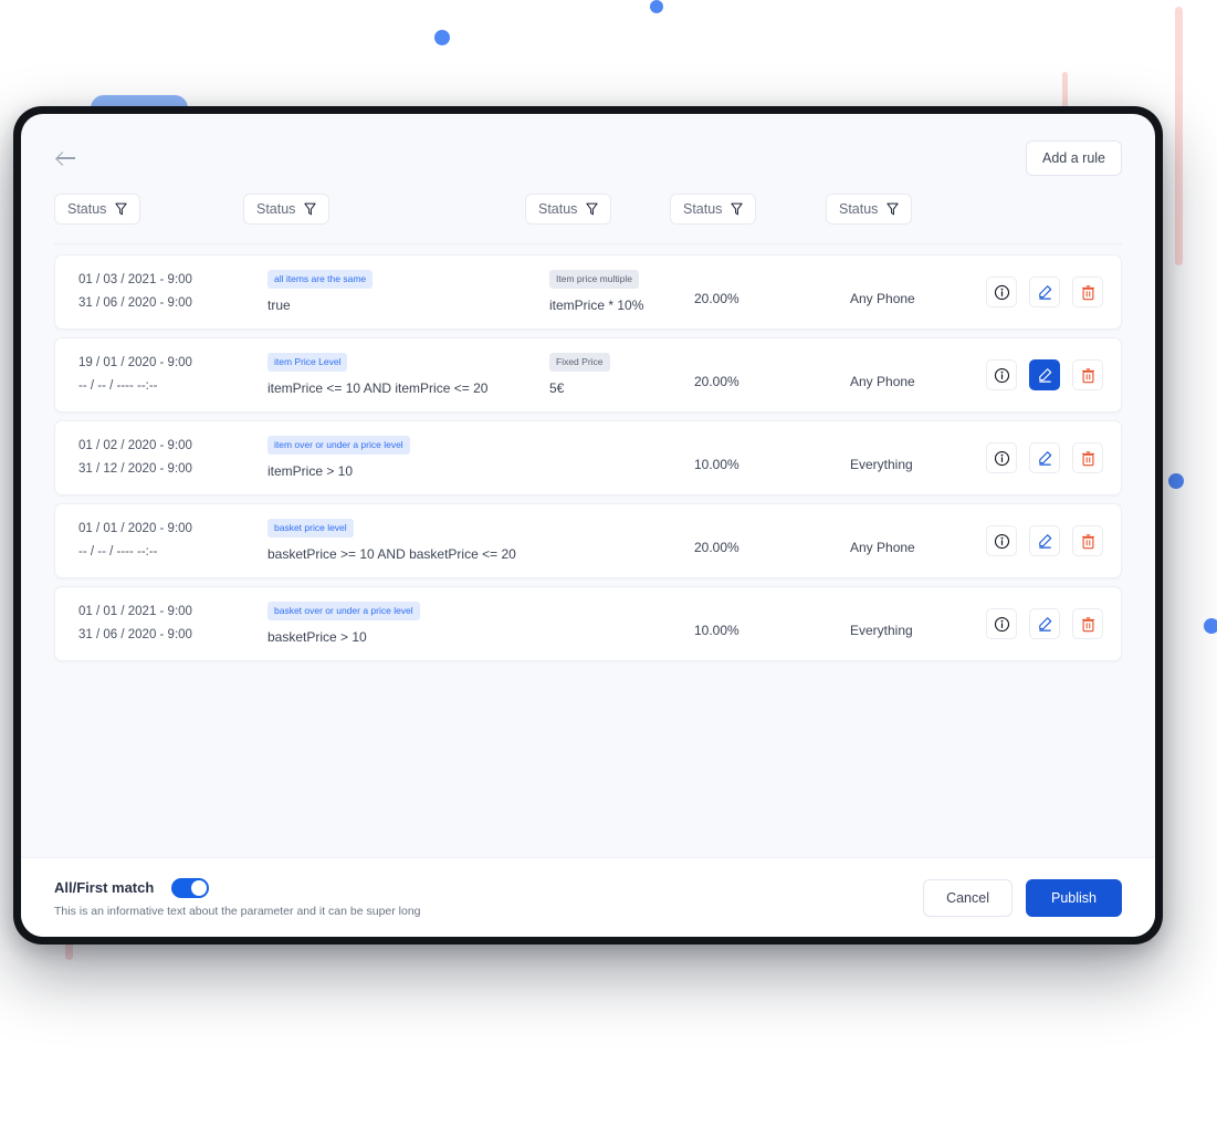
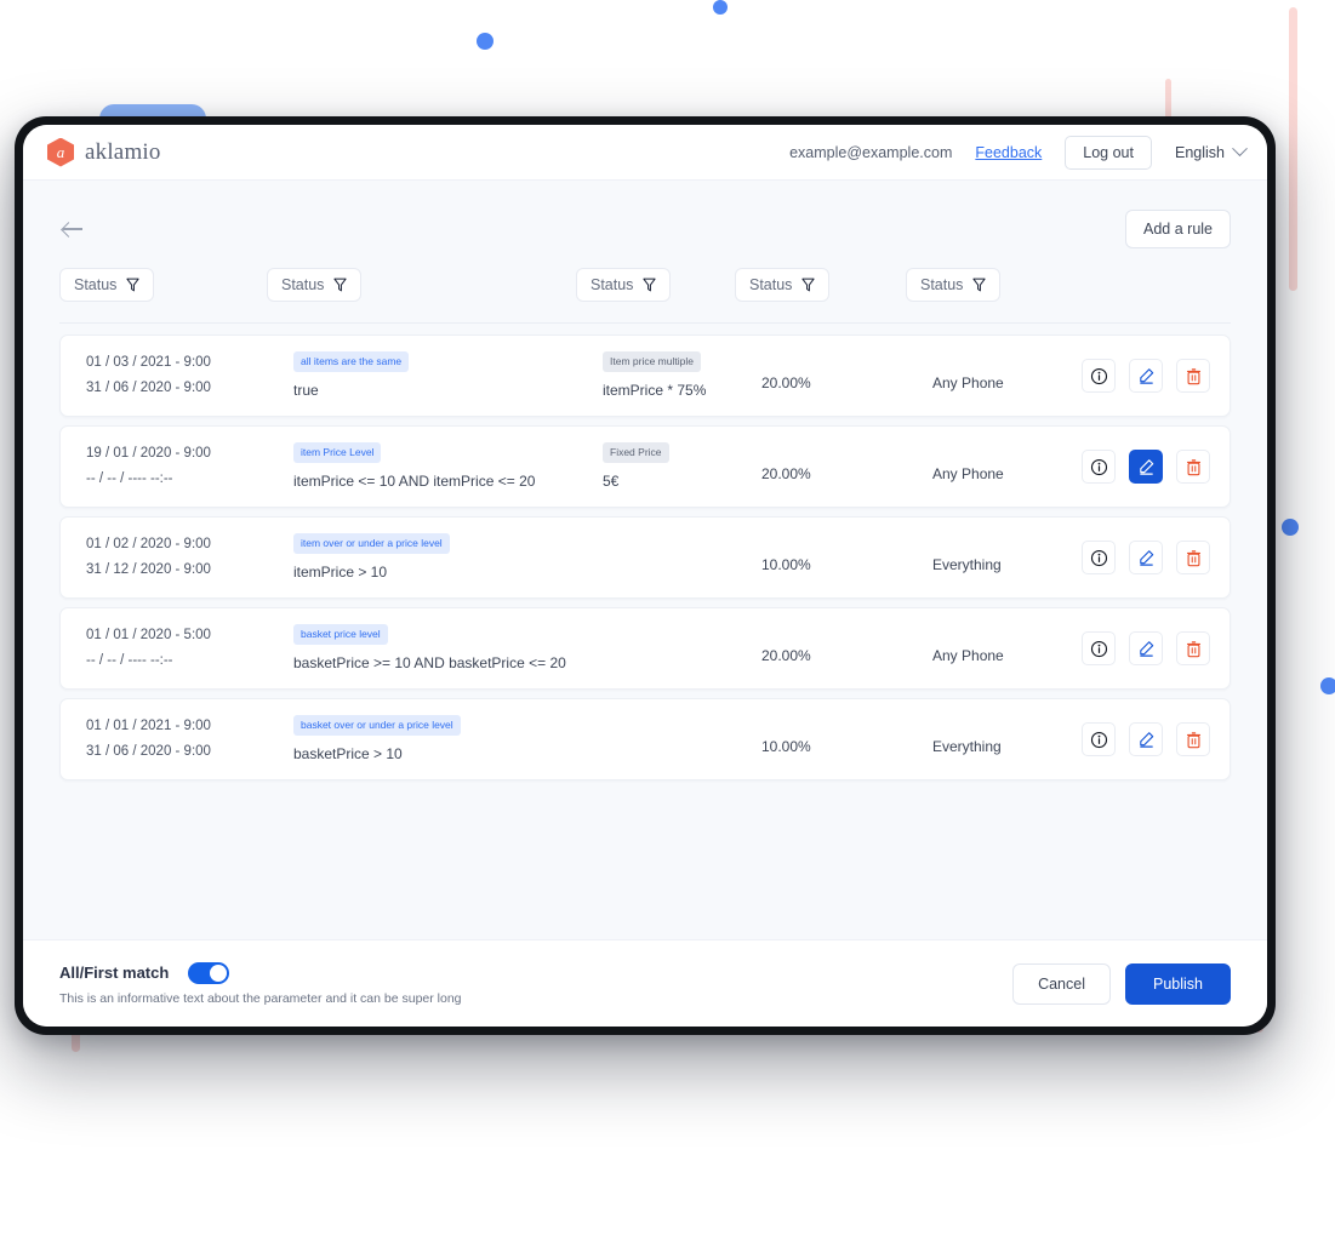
+ a
+ aklamio
+ example@example.com
+ Feedback
+ Log out
+ English
  Add a rule
  Status
  Status
  Status
  Status
  Status
  01 / 03 / 2021 - 9:00
  31 / 06 / 2020 - 9:00
  all items are the same
  true
  Item price multiple
- itemPrice * 10%
+ itemPrice * 75%
  20.00%
  Any Phone
  19 / 01 / 2020 - 9:00
  -- / -- / ---- --:--
  item Price Level
  itemPrice <= 10 AND itemPrice <= 20
  Fixed Price
  5€
  20.00%
  Any Phone
  01 / 02 / 2020 - 9:00
  31 / 12 / 2020 - 9:00
  item over or under a price level
  itemPrice > 10
  10.00%
  Everything
- 01 / 01 / 2020 - 9:00
+ 01 / 01 / 2020 - 5:00
  -- / -- / ---- --:--
  basket price level
  basketPrice >= 10 AND basketPrice <= 20
  20.00%
  Any Phone
  01 / 01 / 2021 - 9:00
  31 / 06 / 2020 - 9:00
  basket over or under a price level
  basketPrice > 10
  10.00%
  Everything
  All/First match
  This is an informative text about the parameter and it can be super long
  Cancel
  Publish
